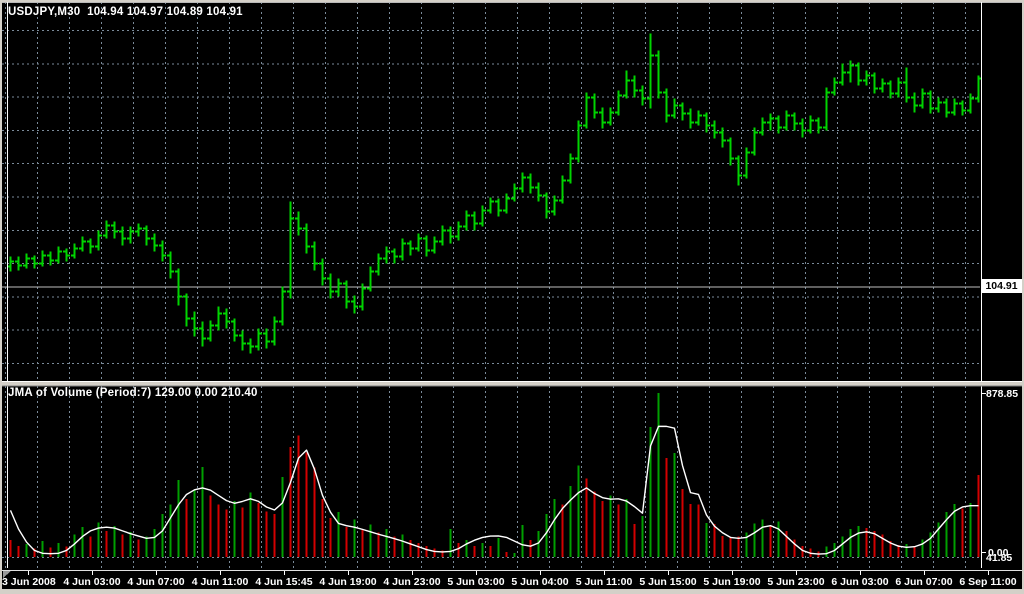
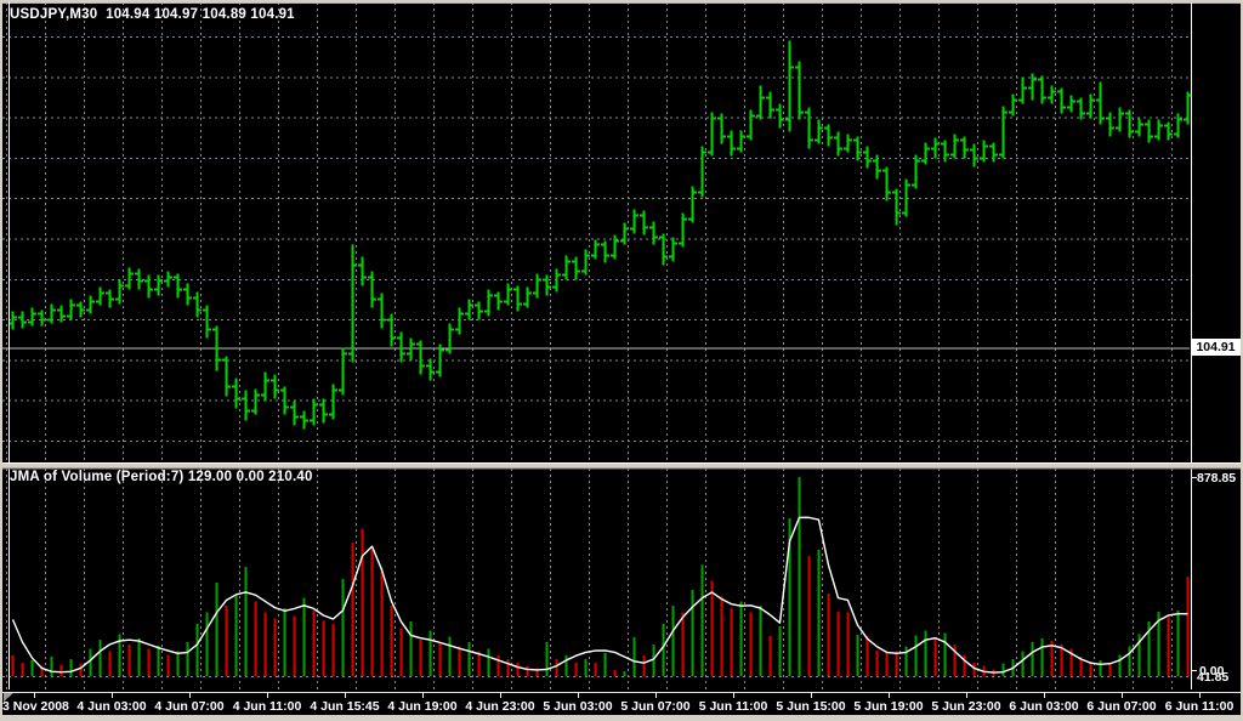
  878.85
  0.00
  41.85
- 3 Jun 2008
+ 3 Nov 2008
  4 Jun 03:00
  4 Jun 07:00
  4 Jun 11:00
  4 Jun 15:45
  4 Jun 19:00
  4 Jun 23:00
  5 Jun 03:00
- 5 Jun 04:00
+ 5 Jun 07:00
  5 Jun 11:00
  5 Jun 15:00
  5 Jun 19:00
  5 Jun 23:00
  6 Jun 03:00
  6 Jun 07:00
- 6 Sep 11:00
+ 6 Jun 11:00
  USDJPY,M30 104.94 104.97 104.89 104.91
  JMA of Volume (Period:7) 129.00 0.00 210.40
  104.91
